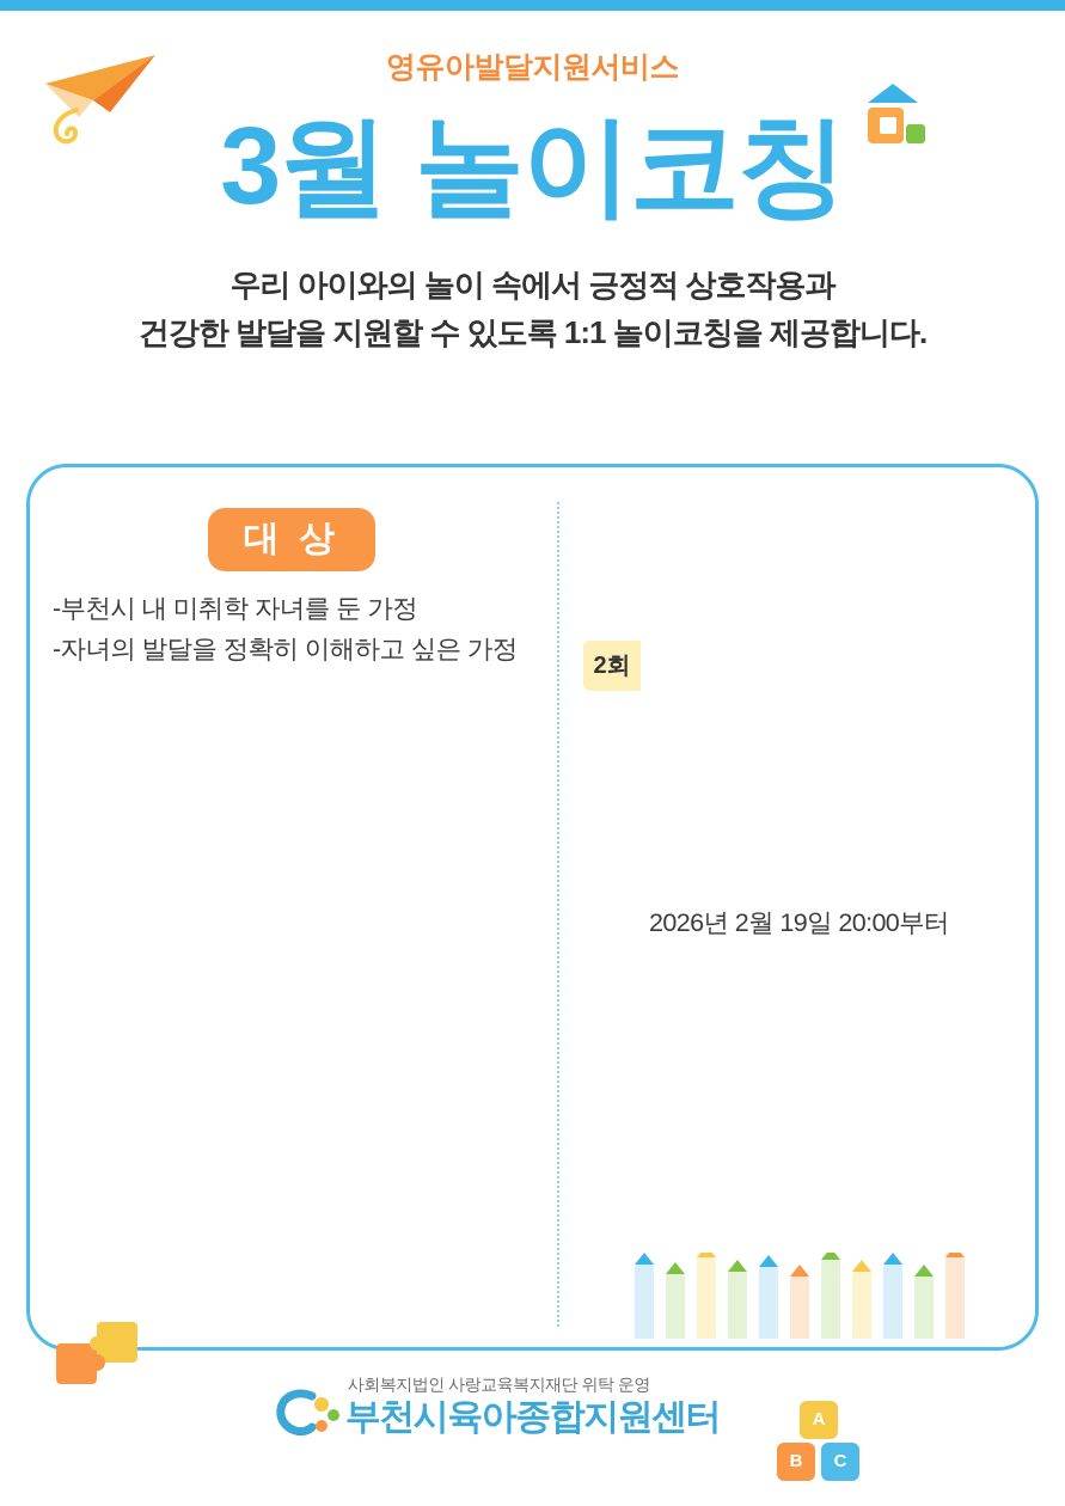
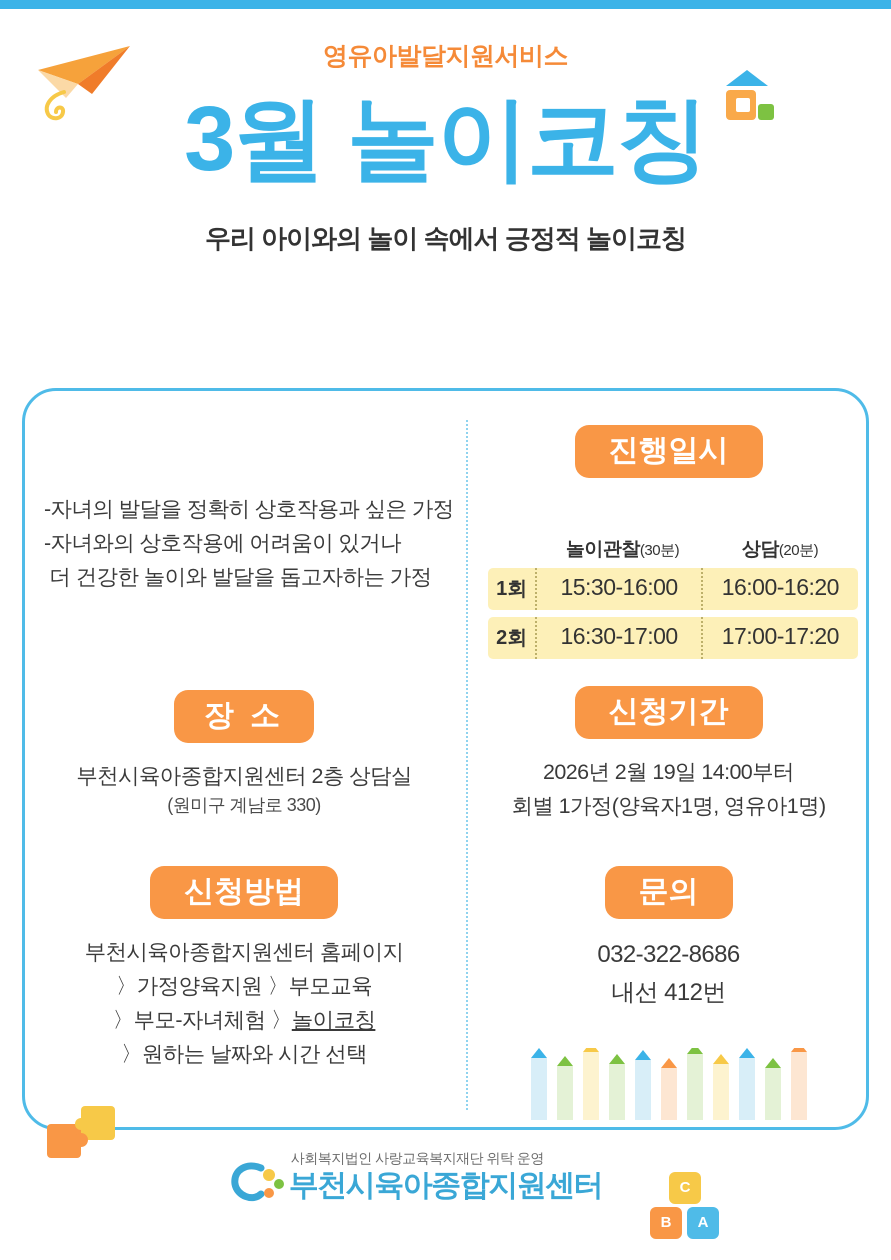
  영유아발달지원서비스
  3월 놀이코칭
- 우리 아이와의 놀이 속에서 긍정적 상호작용과
+ 우리 아이와의 놀이 속에서 긍정적 놀이코칭
- 건강한 발달을 지원할 수 있도록 1:1 놀이코칭을 제공합니다.
- 대 상
- -부천시 내 미취학 자녀를 둔 가정
- -자녀의 발달을 정확히 이해하고 싶은 가정
+ -자녀의 발달을 정확히 상호작용과 싶은 가정
+ -자녀와의 상호작용에 어려움이 있거나
+ 더 건강한 놀이와 발달을 돕고자하는 가정
+ 장 소
+ 부천시육아종합지원센터 2층 상담실
+ (원미구 계남로 330)
+ 신청방법
+ 부천시육아종합지원센터 홈페이지
+ 〉가정양육지원 〉부모교육
+ 〉부모-자녀체험 〉놀이코칭
+ 〉원하는 날짜와 시간 선택
+ 진행일시
+ 놀이관찰(30분)
+ 상담(20분)
+ 1회
+ 15:30-16:00
+ 16:00-16:20
  2회
+ 16:30-17:00
+ 17:00-17:20
+ 신청기간
- 2026년 2월 19일 20:00부터
+ 2026년 2월 19일 14:00부터
+ 회별 1가정(양육자1명, 영유아1명)
+ 문의
+ 032-322-8686
+ 내선 412번
  사회복지법인 사랑교육복지재단 위탁 운영
  부천시육아종합지원센터
- A
+ C
  B
- C
+ A
